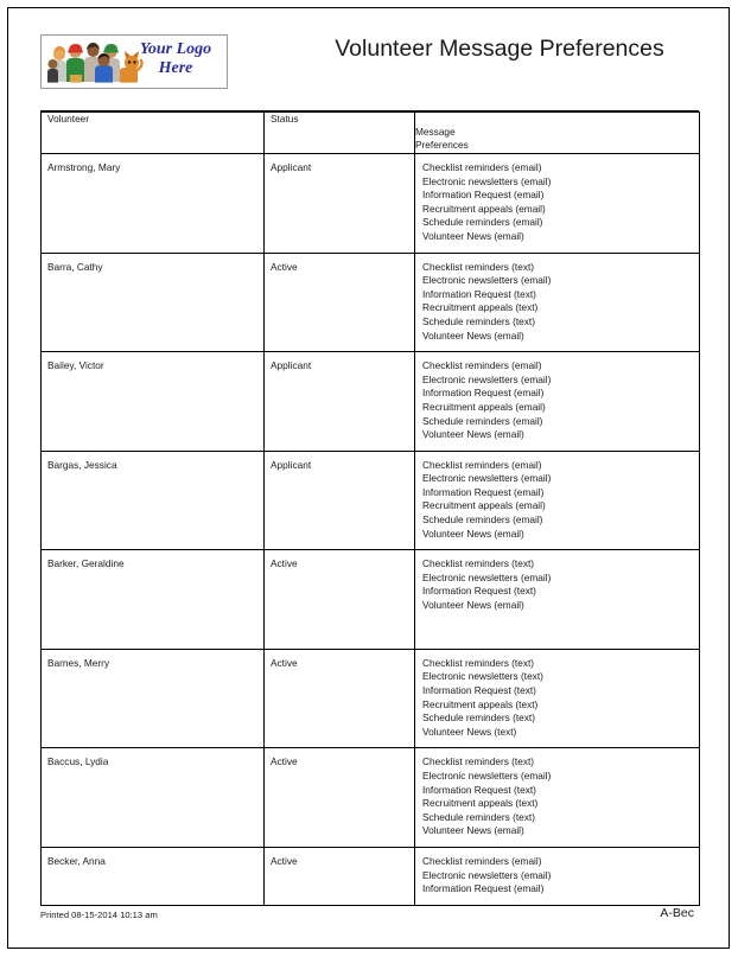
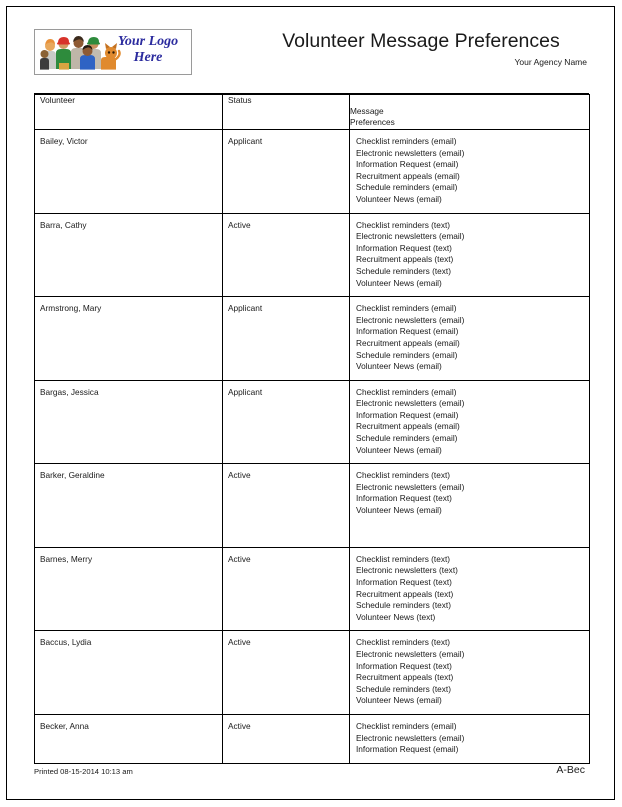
  Your Logo
  Here
  Volunteer Message Preferences
+ Your Agency Name
  Volunteer	Status	Message Preferences
- Armstrong, Mary	Applicant	Checklist reminders (email)Electronic newsletters (email)Information Request (email)Recruitment appeals (email)Schedule reminders (email)Volunteer News (email)
+ Bailey, Victor	Applicant	Checklist reminders (email)Electronic newsletters (email)Information Request (email)Recruitment appeals (email)Schedule reminders (email)Volunteer News (email)
  Barra, Cathy	Active	Checklist reminders (text)Electronic newsletters (email)Information Request (text)Recruitment appeals (text)Schedule reminders (text)Volunteer News (email)
- Bailey, Victor	Applicant	Checklist reminders (email)Electronic newsletters (email)Information Request (email)Recruitment appeals (email)Schedule reminders (email)Volunteer News (email)
+ Armstrong, Mary	Applicant	Checklist reminders (email)Electronic newsletters (email)Information Request (email)Recruitment appeals (email)Schedule reminders (email)Volunteer News (email)
  Bargas, Jessica	Applicant	Checklist reminders (email)Electronic newsletters (email)Information Request (email)Recruitment appeals (email)Schedule reminders (email)Volunteer News (email)
  Barker, Geraldine	Active	Checklist reminders (text)Electronic newsletters (email)Information Request (text)Volunteer News (email)
  Barnes, Merry	Active	Checklist reminders (text)Electronic newsletters (text)Information Request (text)Recruitment appeals (text)Schedule reminders (text)Volunteer News (text)
  Baccus, Lydia	Active	Checklist reminders (text)Electronic newsletters (email)Information Request (text)Recruitment appeals (text)Schedule reminders (text)Volunteer News (email)
  Becker, Anna	Active	Checklist reminders (email)Electronic newsletters (email)Information Request (email)
  Printed 08-15-2014 10:13 am
  A-Bec
